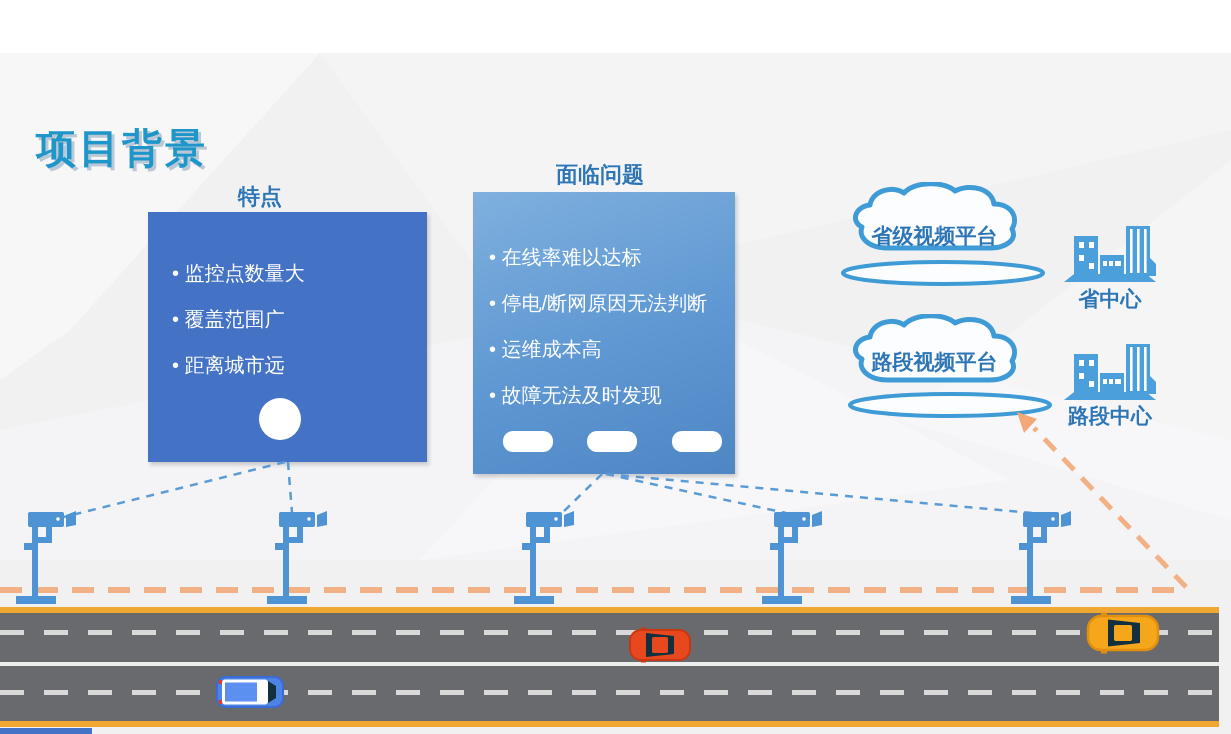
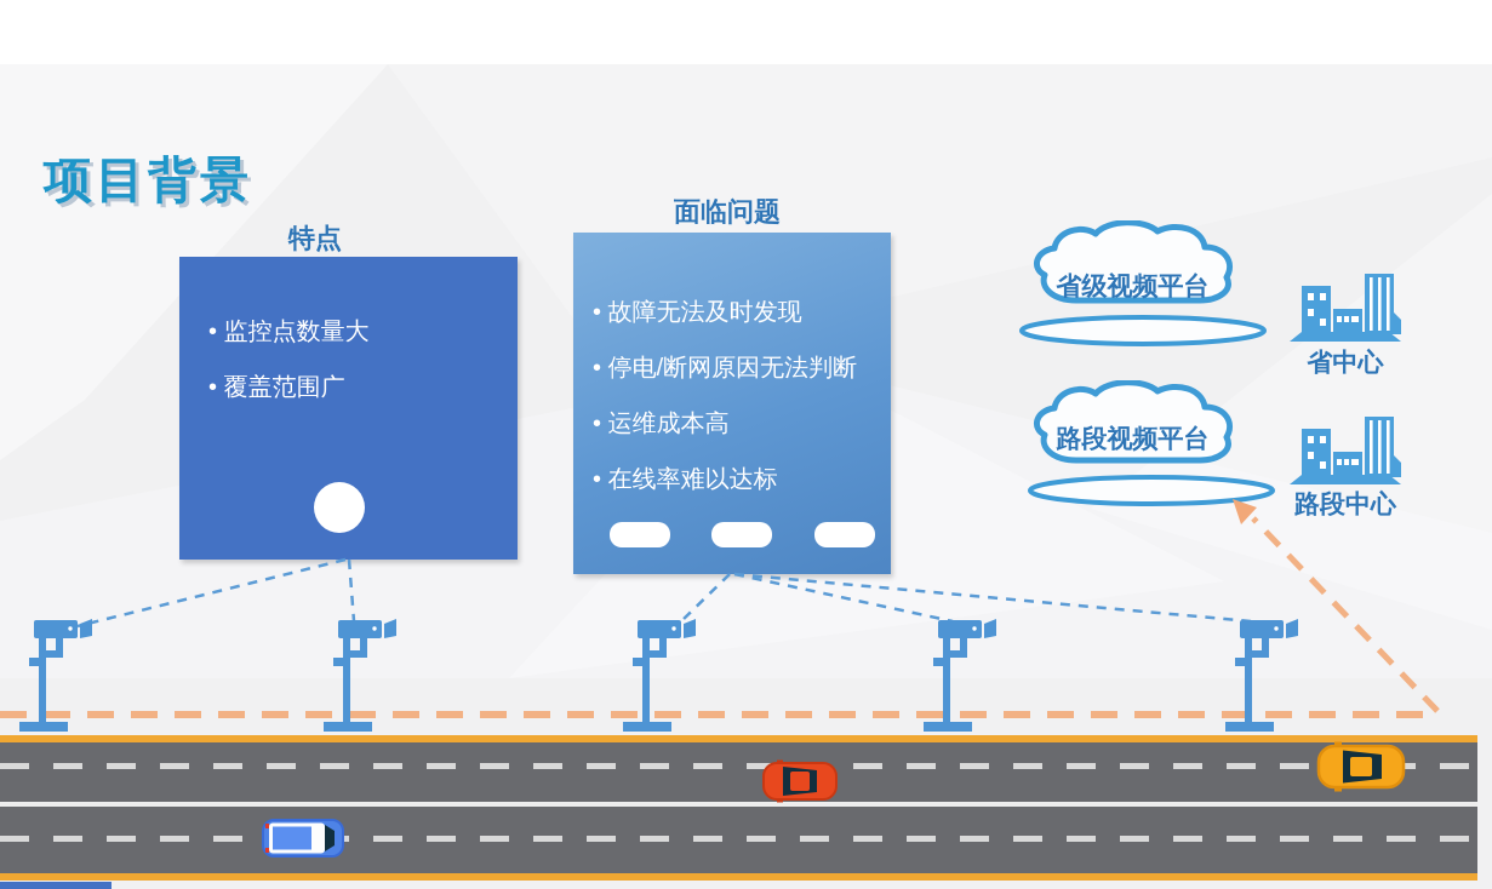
  项目背景
  特点
  监控点数量大
  覆盖范围广
- 距离城市远
  面临问题
- 在线率难以达标
+ 故障无法及时发现
  停电/断网原因无法判断
  运维成本高
- 故障无法及时发现
+ 在线率难以达标
  省级视频平台
  省中心
  路段视频平台
  路段中心
